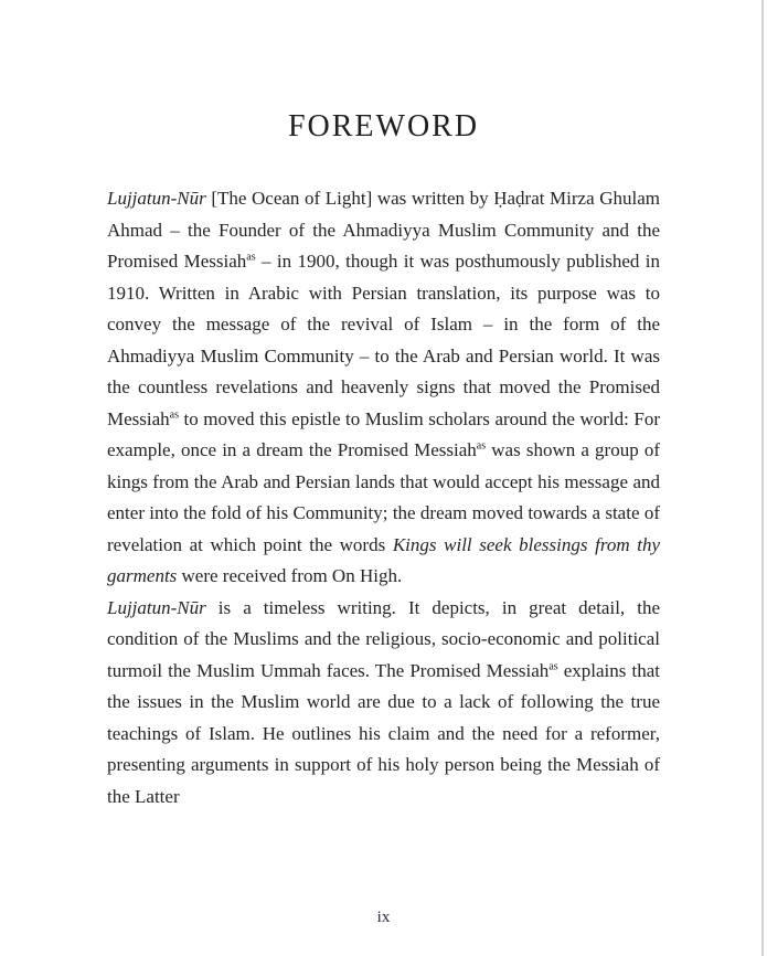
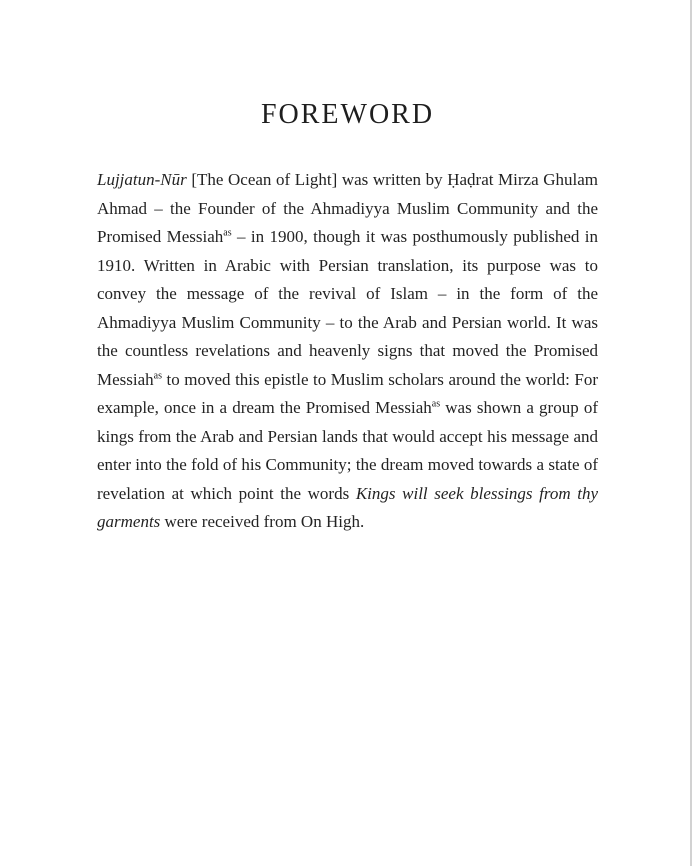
  FOREWORD
  Lujjatun-Nūr [The Ocean of Light] was written by Ḥaḍrat Mirza Ghulam Ahmad – the Founder of the Ahmadiyya Muslim Community and the Promised Messiahas – in 1900, though it was posthumously published in 1910. Written in Arabic with Persian translation, its purpose was to convey the message of the revival of Islam – in the form of the Ahmadiyya Muslim Community – to the Arab and Persian world. It was the countless revelations and heavenly signs that moved the Promised Messiahas to moved this epistle to Muslim scholars around the world: For example, once in a dream the Promised Messiahas was shown a group of kings from the Arab and Persian lands that would accept his message and enter into the fold of his Community; the dream moved towards a state of revelation at which point the words Kings will seek blessings from thy garments were received from On High.
- Lujjatun-Nūr is a timeless writing. It depicts, in great detail, the condition of the Muslims and the religious, socio-economic and political turmoil the Muslim Ummah faces. The Promised Messiahas explains that the issues in the Muslim world are due to a lack of following the true teachings of Islam. He outlines his claim and the need for a reformer, presenting arguments in support of his holy person being the Messiah of the Latter
- ix
